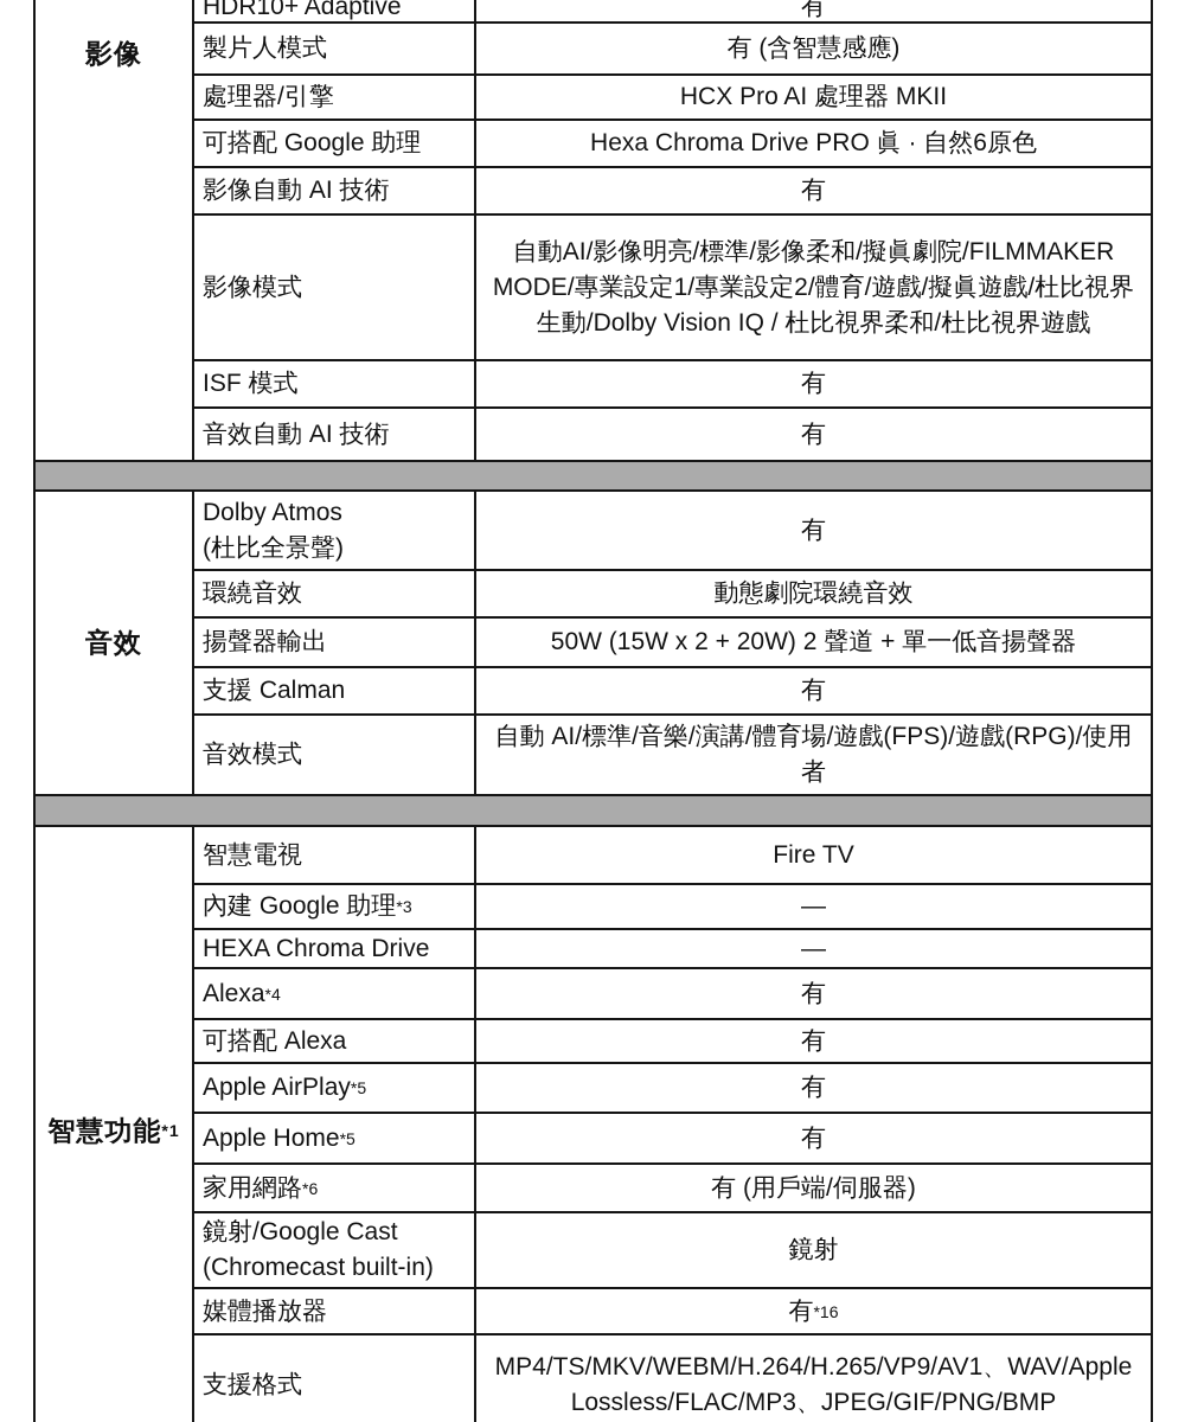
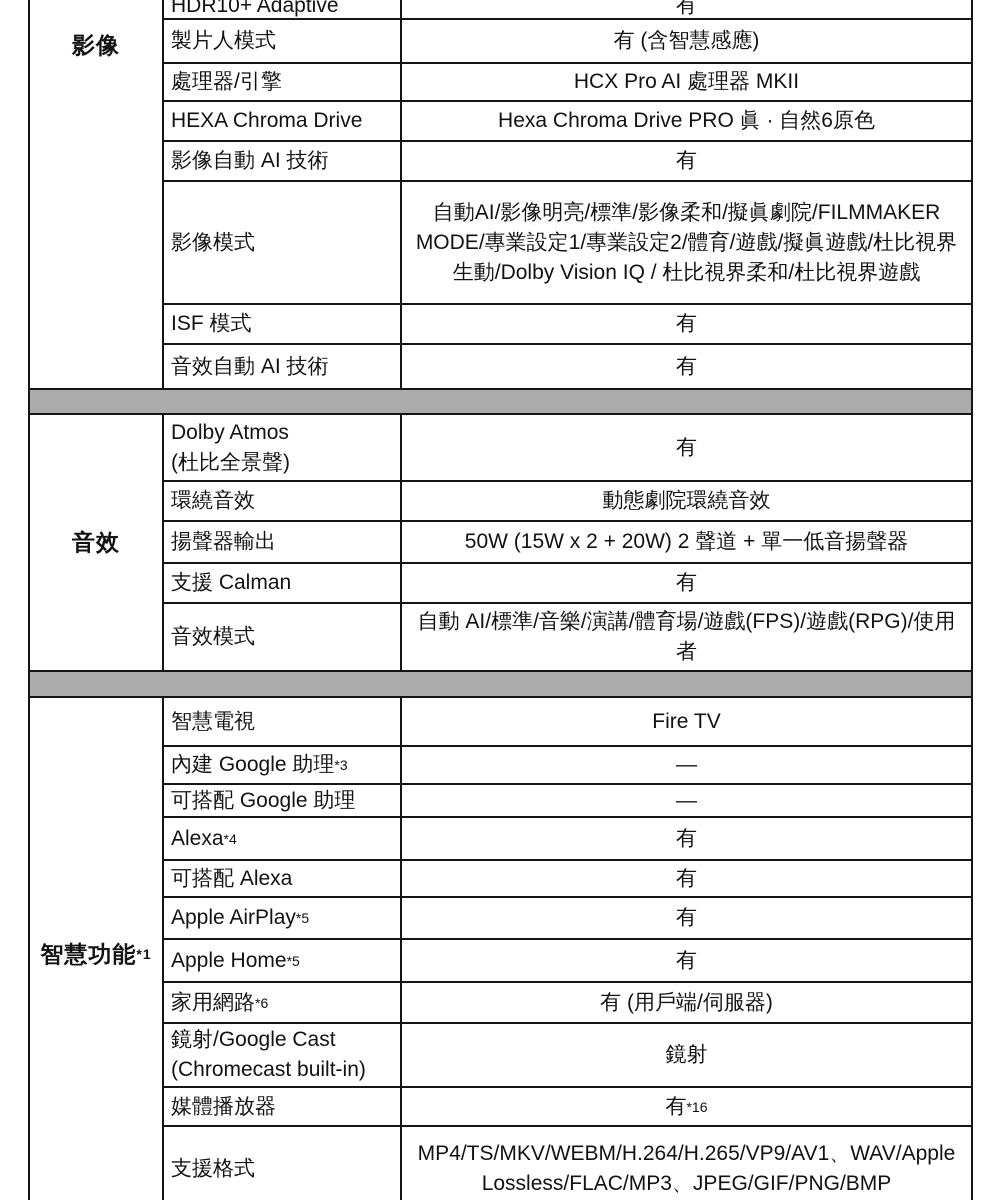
  影像
  HDR10+ Adaptive
  有
  製片人模式
  有 (含智慧感應)
  處理器/引擎
  HCX Pro AI 處理器 MKII
- 可搭配 Google 助理
+ HEXA Chroma Drive
  Hexa Chroma Drive PRO 眞 · 自然6原色
  影像自動 AI 技術
  有
  影像模式
  自動AI/影像明亮/標準/影像柔和/擬眞劇院/FILMMAKER MODE/專業設定1/專業設定2/體育/遊戲/擬眞遊戲/杜比視界生動/Dolby Vision IQ / 杜比視界柔和/杜比視界遊戲
  ISF 模式
  有
  音效自動 AI 技術
  有
  音效
  Dolby Atmos
  (杜比全景聲)
  有
  環繞音效
  動態劇院環繞音效
  揚聲器輸出
  50W (15W x 2 + 20W) 2 聲道 + 單一低音揚聲器
  支援 Calman
  有
  音效模式
  自動 AI/標準/音樂/演講/體育場/遊戲(FPS)/遊戲(RPG)/使用者
  智慧功能
  *1
  智慧電視
  Fire TV
  內建 Google 助理
  *3
  —
- HEXA Chroma Drive
+ 可搭配 Google 助理
  —
  Alexa
  *4
  有
  可搭配 Alexa
  有
  Apple AirPlay
  *5
  有
  Apple Home
  *5
  有
  家用網路
  *6
  有 (用戶端/伺服器)
  鏡射/Google Cast
  (Chromecast built-in)
  鏡射
  媒體播放器
  有
  *16
  支援格式
  MP4/TS/MKV/WEBM/H.264/H.265/VP9/AV1、WAV/Apple Lossless/FLAC/MP3、JPEG/GIF/PNG/BMP
